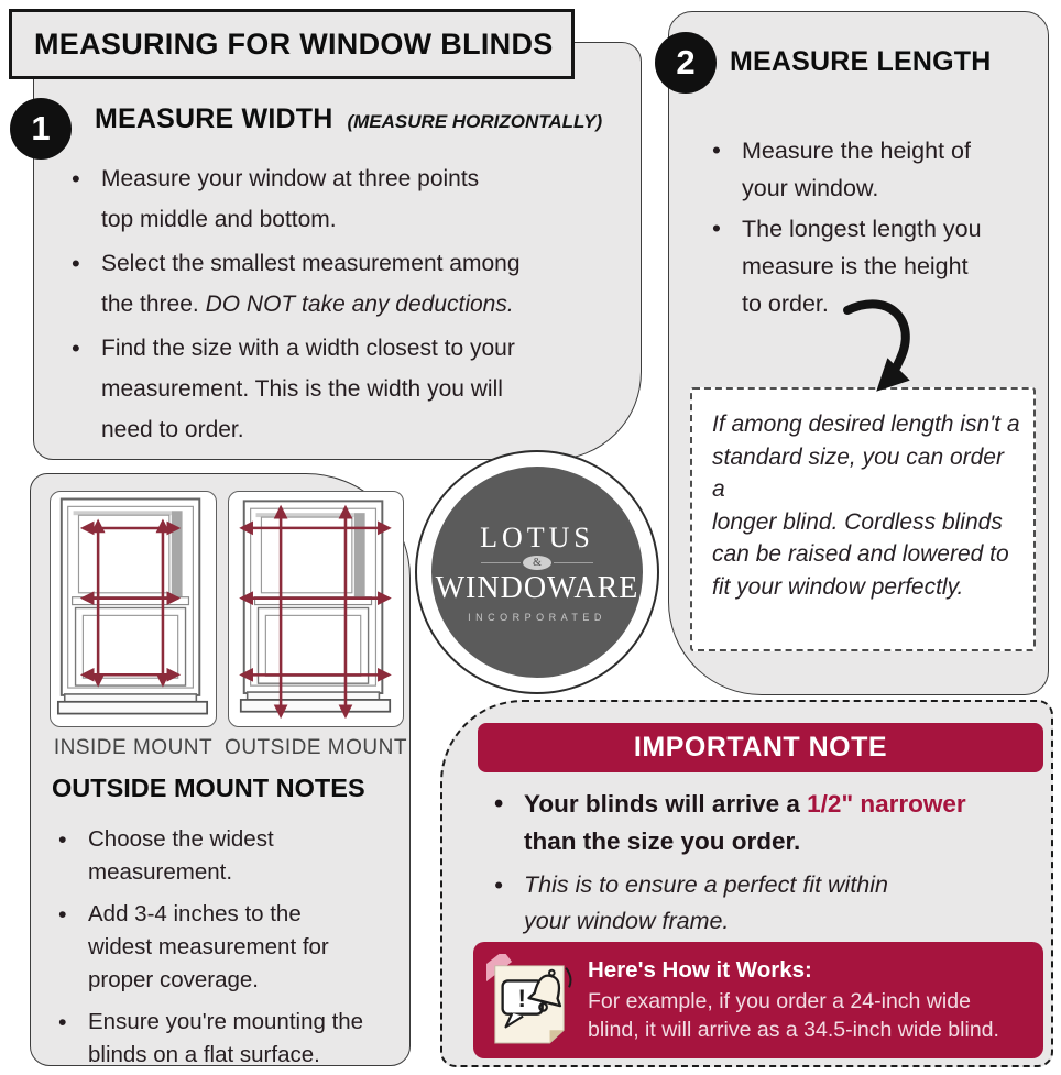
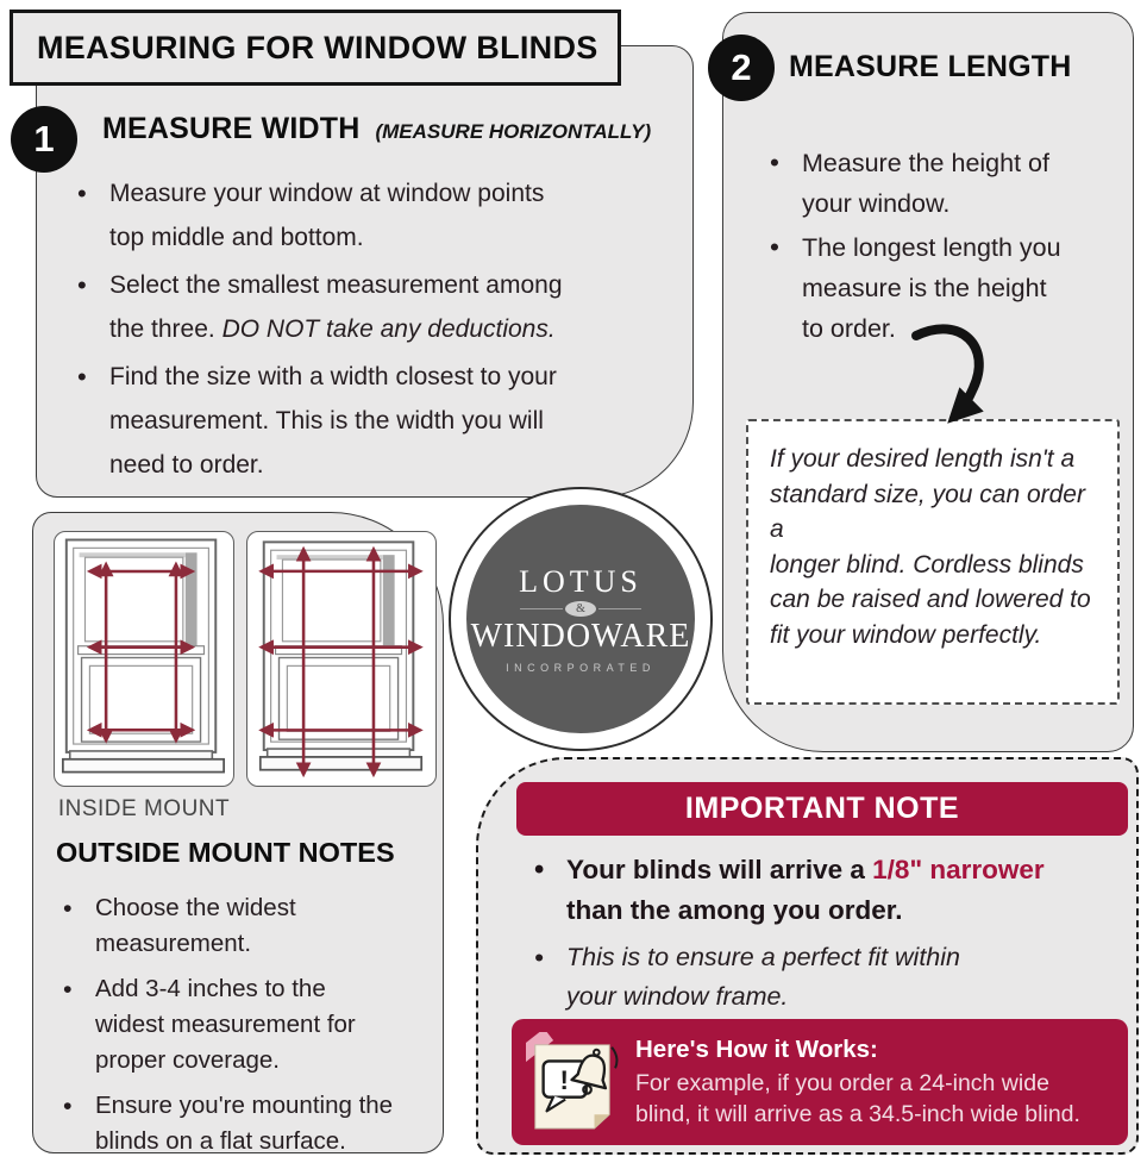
  MEASURING FOR WINDOW BLINDS
  1
  MEASURE WIDTH
  (MEASURE HORIZONTALLY)
- Measure your window at three points
+ Measure your window at window points
  top middle and bottom.
  Select the smallest measurement among
  the three. DO NOT take any deductions.
  Find the size with a width closest to your
  measurement. This is the width you will
  need to order.
  2
  MEASURE LENGTH
  Measure the height of
  your window.
  The longest length you
  measure is the height
  to order.
- If among desired length isn't a
+ If your desired length isn't a
  standard size, you can order a
  longer blind. Cordless blinds
  can be raised and lowered to
  fit your window perfectly.
  INSIDE MOUNT
- OUTSIDE MOUNT
  OUTSIDE MOUNT NOTES
  Choose the widest
  measurement.
  Add 3-4 inches to the
  widest measurement for
  proper coverage.
  Ensure you're mounting the
  blinds on a flat surface.
  LOTUS
  &
  WINDOWARE
  INCORPORATED
  IMPORTANT NOTE
- Your blinds will arrive a 1/2" narrower
+ Your blinds will arrive a 1/8" narrower
- than the size you order.
+ than the among you order.
  This is to ensure a perfect fit within
  your window frame.
  !
  Here's How it Works:
  For example, if you order a 24-inch wide
  blind, it will arrive as a 34.5-inch wide blind.
